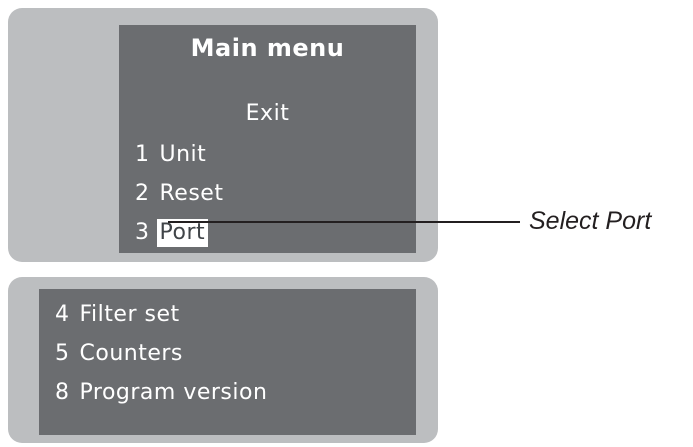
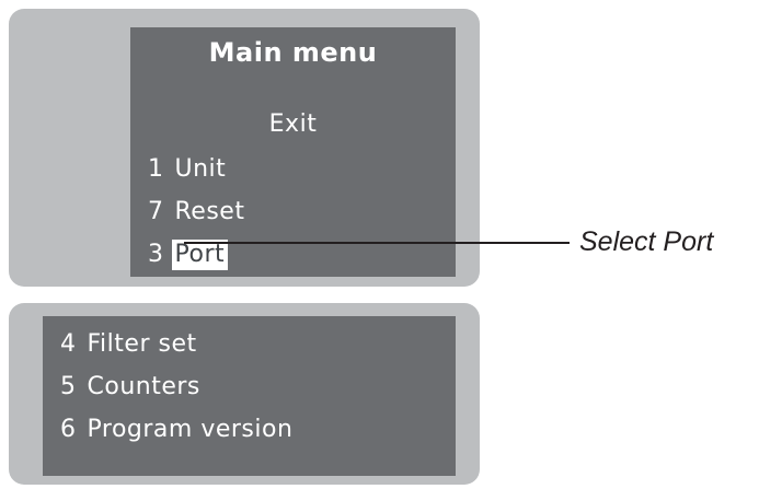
  Main menu
  Exit
  1
  Unit
- 2
+ 7
  Reset
  3
  Port
  4
  Filter set
  5
  Counters
- 8
+ 6
  Program version
  Select Port
